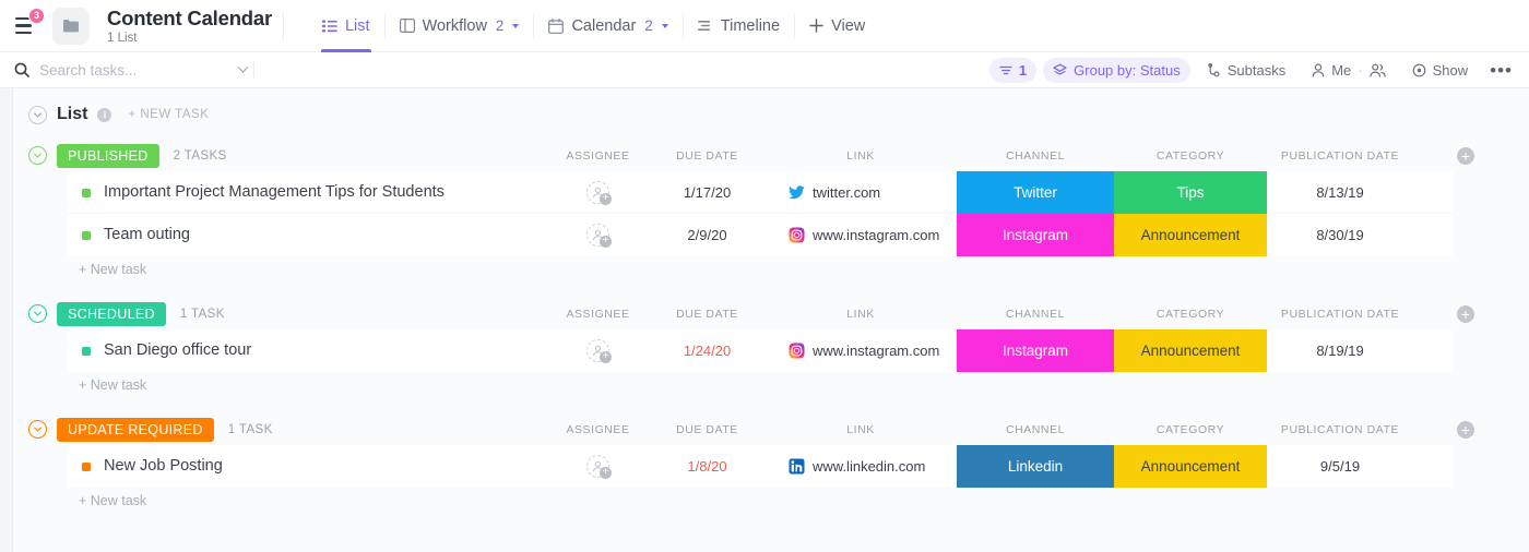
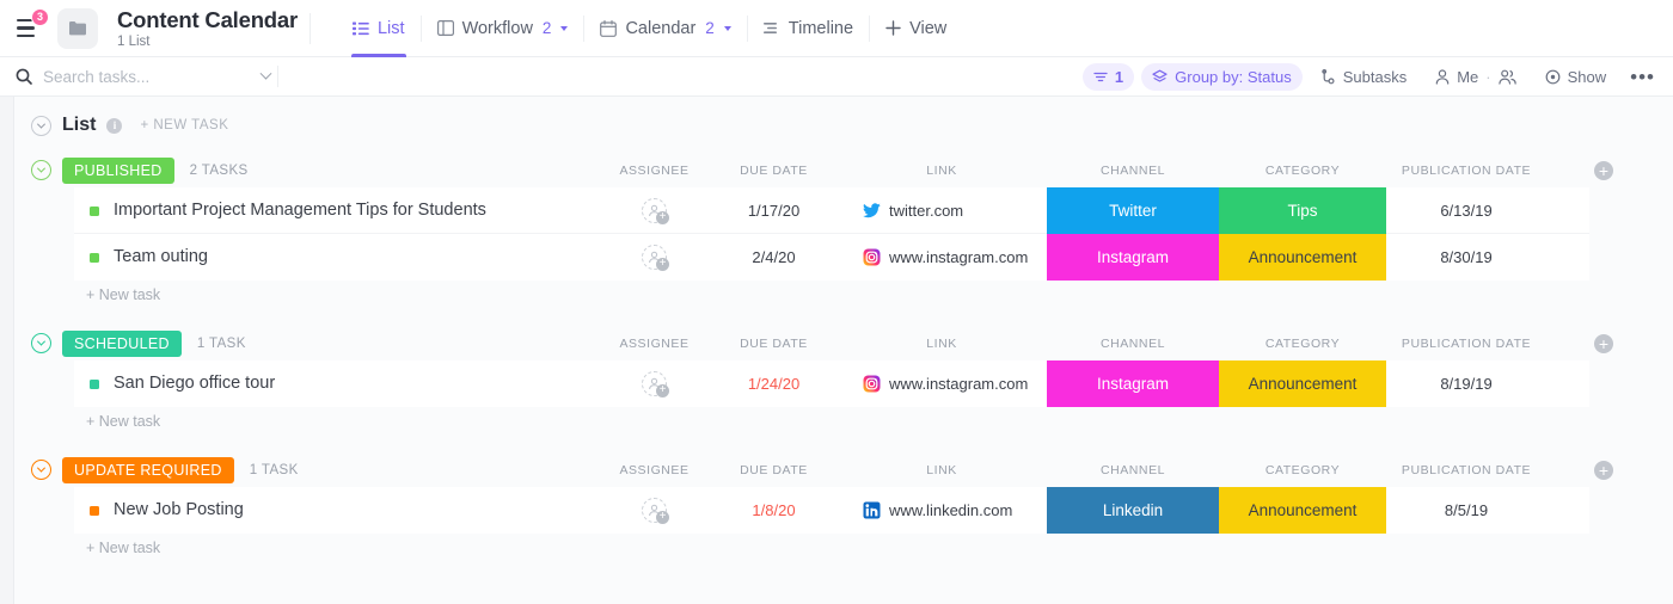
  3
  Content Calendar
  1 List
  List
  Workflow
  2
  Calendar
  2
  Timeline
  View
  Search tasks...
  1
  Group by: Status
  Subtasks
  Me
  ·
  Show
  •••
  List
  i
  + NEW TASK
  PUBLISHED
  2 TASKS
  ASSIGNEE
  DUE DATE
  LINK
  CHANNEL
  CATEGORY
  PUBLICATION DATE
  +
  Important Project Management Tips for Students
  +
  1/17/20
  twitter.com
  Twitter
  Tips
- 8/13/19
+ 6/13/19
  Team outing
  +
- 2/9/20
+ 2/4/20
  www.instagram.com
  Instagram
  Announcement
  8/30/19
  + New task
  SCHEDULED
  1 TASK
  ASSIGNEE
  DUE DATE
  LINK
  CHANNEL
  CATEGORY
  PUBLICATION DATE
  +
  San Diego office tour
  +
  1/24/20
  www.instagram.com
  Instagram
  Announcement
  8/19/19
  + New task
  UPDATE REQUIRED
  1 TASK
  ASSIGNEE
  DUE DATE
  LINK
  CHANNEL
  CATEGORY
  PUBLICATION DATE
  +
  New Job Posting
  +
  1/8/20
  www.linkedin.com
  Linkedin
  Announcement
- 9/5/19
+ 8/5/19
  + New task
